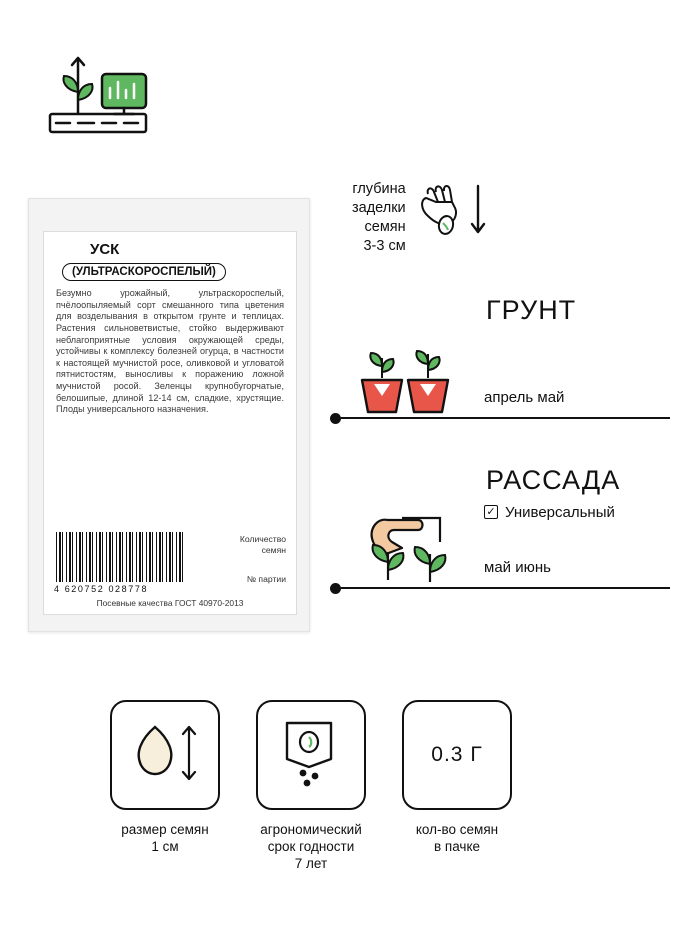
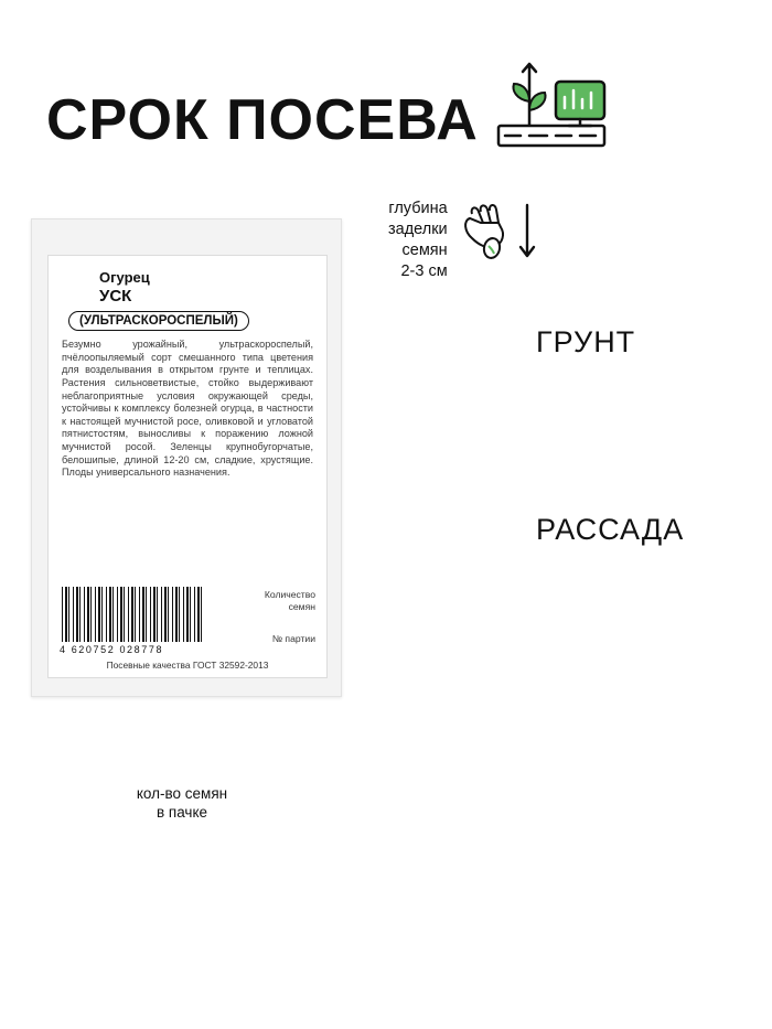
+ СРОК ПОСЕВА
+ Огурец
  УСК
  (УЛЬТРАСКОРОСПЕЛЫЙ)
- Безумно урожайный, ультраскороспелый, пчёлоопыляемый сорт смешанного типа цветения для возделывания в открытом грунте и теплицах. Растения сильноветвистые, стойко выдерживают неблагоприятные условия окружающей среды, устойчивы к комплексу болезней огурца, в частности к настоящей мучнистой росе, оливковой и угловатой пятнистостям, выносливы к поражению ложной мучнистой росой. Зеленцы крупнобугорчатые, белошипые, длиной 12-14 см, сладкие, хрустящие. Плоды универсального назначения.
+ Безумно урожайный, ультраскороспелый, пчёлоопыляемый сорт смешанного типа цветения для возделывания в открытом грунте и теплицах. Растения сильноветвистые, стойко выдерживают неблагоприятные условия окружающей среды, устойчивы к комплексу болезней огурца, в частности к настоящей мучнистой росе, оливковой и угловатой пятнистостям, выносливы к поражению ложной мучнистой росой. Зеленцы крупнобугорчатые, белошипые, длиной 12-20 см, сладкие, хрустящие. Плоды универсального назначения.
  4 620752 028778
  Количество
  семян
  № партии
- Посевные качества ГОСТ 40970-2013
+ Посевные качества ГОСТ 32592-2013
  глубина
  заделки
  семян
- 3-3 см
+ 2-3 см
  ГРУНТ
- апрель май
  РАССАДА
- ✓
- Универсальный
- май июнь
- 0.3 Г
- размер семян
- 1 см
- агрономический
- срок годности
- 7 лет
  кол-во семян
  в пачке
